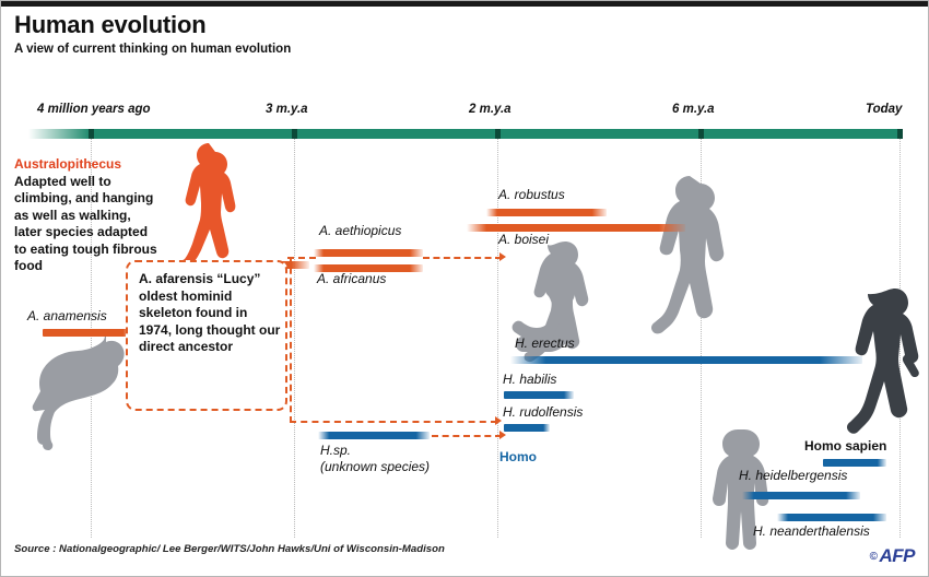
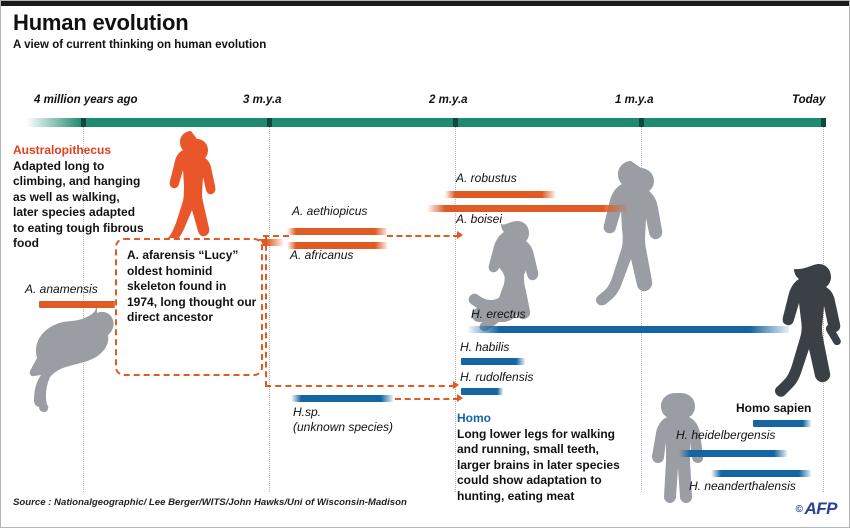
  Human evolution
  A view of current thinking on human evolution
  4 million years ago
  3 m.y.a
  2 m.y.a
- 6 m.y.a
+ 1 m.y.a
  Today
  A. anamensis
  A. aethiopicus
  A. africanus
  A. robustus
  A. boisei
  H. erectus
  H. habilis
  H. rudolfensis
  H.sp.
  (unknown species)
  Homo sapien
  H. heidelbergensis
  H. neanderthalensis
  Australopithecus
- Adapted well to climbing, and hanging as well as walking, later species adapted to eating tough fibrous food
+ Adapted long to climbing, and hanging as well as walking, later species adapted to eating tough fibrous food
  A. afarensis “Lucy” oldest hominid skeleton found in 1974, long thought our direct ancestor
  Homo
+ Long lower legs for walking and running, small teeth, larger brains in later species could show adaptation to hunting, eating meat
  Source : Nationalgeographic/ Lee Berger/WITS/John Hawks/Uni of Wisconsin-Madison
  © AFP
